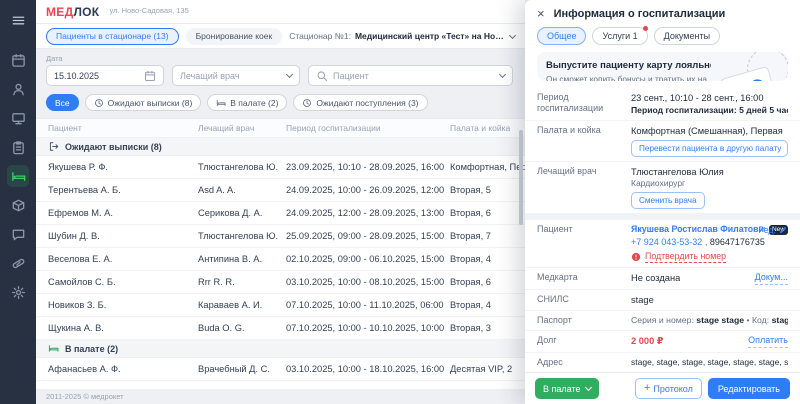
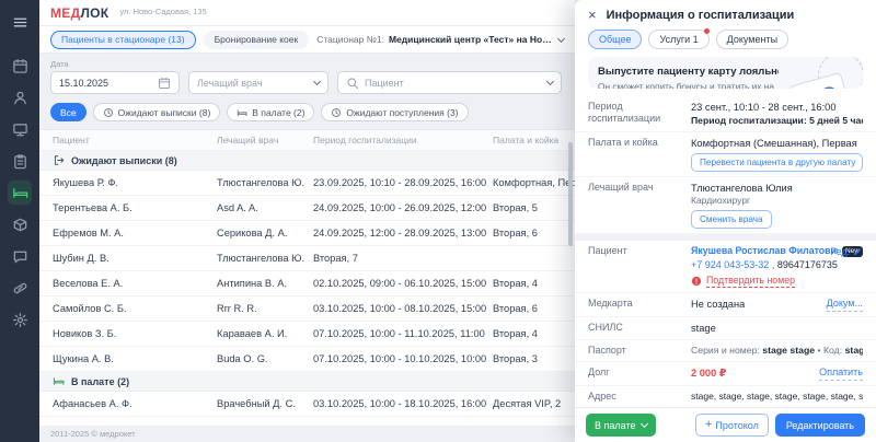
  МЕДЛОК
  ул. Ново-Садовая, 135
  Пациенты в стационаре (13)
  Бронирование коек
  Стационар №1:
  Дата
  15.10.2025
  Лечащий врач
  Пациент
  Все
  Ожидают выписки (8)
  В палате (2)
  Ожидают поступления (3)
  Пациент
  Лечащий врач
  Период госпитализации
  Палата и койка
  Ожидают выписки (8)
  Якушева Р. Ф.
  Тлюстангелова Ю.
  23.09.2025, 10:10 - 28.09.2025, 16:00
  Комфортная, Пр
  Терентьева А. Б.
  Asd A. A.
  24.09.2025, 10:00 - 26.09.2025, 12:00
  Вторая, 5
  Ефремов М. А.
  Серикова Д. А.
  24.09.2025, 12:00 - 28.09.2025, 13:00
  Вторая, 6
  Шубин Д. В.
  Тлюстангелова Ю.
- 25.09.2025, 09:00 - 28.09.2025, 15:00
  Вторая, 7
  Веселова Е. А.
  Антипина В. А.
  02.10.2025, 09:00 - 06.10.2025, 15:00
  Вторая, 4
  Самойлов С. Б.
  Rrr R. R.
  03.10.2025, 10:00 - 08.10.2025, 15:00
  Вторая, 6
  Новиков З. Б.
  Караваев А. И.
- 07.10.2025, 10:00 - 11.10.2025, 06:00
+ 07.10.2025, 10:00 - 11.10.2025, 11:00
  Вторая, 4
  Щукина А. В.
  Buda O. G.
  07.10.2025, 10:00 - 10.10.2025, 10:00
  Вторая, 3
  В палате (2)
  Афанасьев А. Ф.
  Врачебный Д. С.
  03.10.2025, 10:00 - 18.10.2025, 16:00
  Десятая VIP, 2
  2011-2025 © медрокет
  ×
  Информация о госпитализации
  Общее
  Услуги 1
  Документы
  Выпустите пациенту карту лояльн
  Он сможет копить бонусы и тратить их на
  Период госпитализации
  23 сент., 10:10 - 28 сент., 16:00
  Период госпитализации: 5 дней 5 ча
  Палата и койка
  Комфортная (Смешанная), Первая
  Перевести пациента в другую палату
  Лечащий врач
  Тлюстангелова Юлия
  Кардиохирург
  Сменить врача
  Пациент
  Якушева Ростислав Филатови
  +7 924 043-53-32 , 89647176735
  Подтвердить номер
  Ред.
  Медкарта
  Не создана
  Докум...
  СНИЛС
  stage
  Паспорт
  Серия и номер: stage stage • Код: stag
  Долг
  2 000 ₽
  Оплатить
  Адрес
  stage, stage, stage, stage, stage, stage, s
  В палате
  +
  Протокол
  Редактировать
